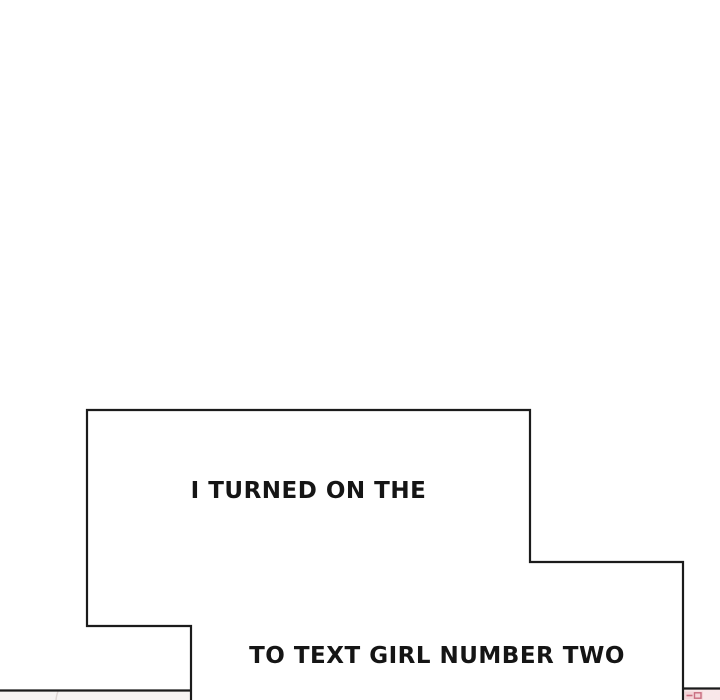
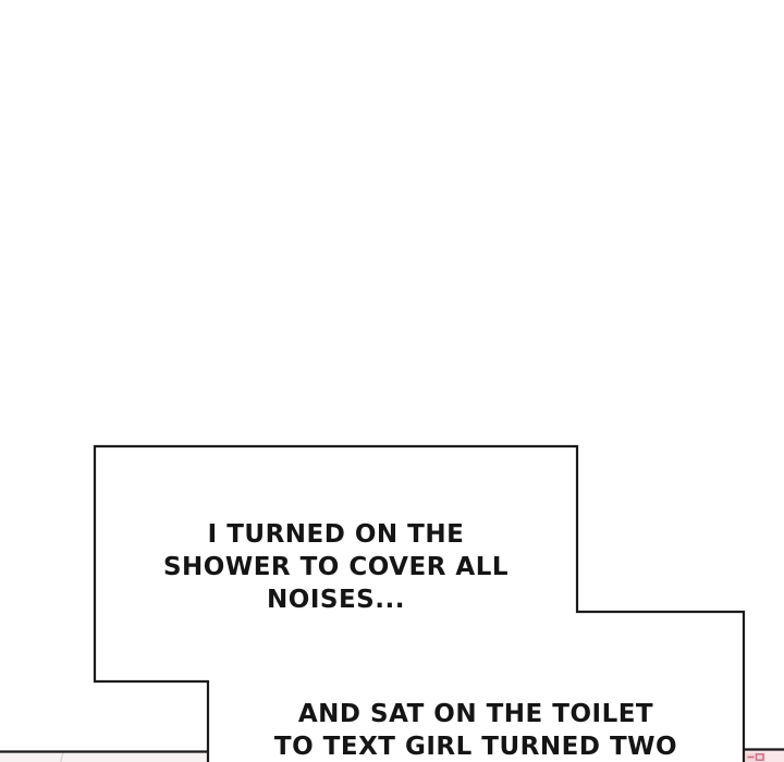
  I TURNED ON THE
+ SHOWER TO COVER ALL
+ NOISES...
+ AND SAT ON THE TOILET
- TO TEXT GIRL NUMBER TWO
+ TO TEXT GIRL TURNED TWO
